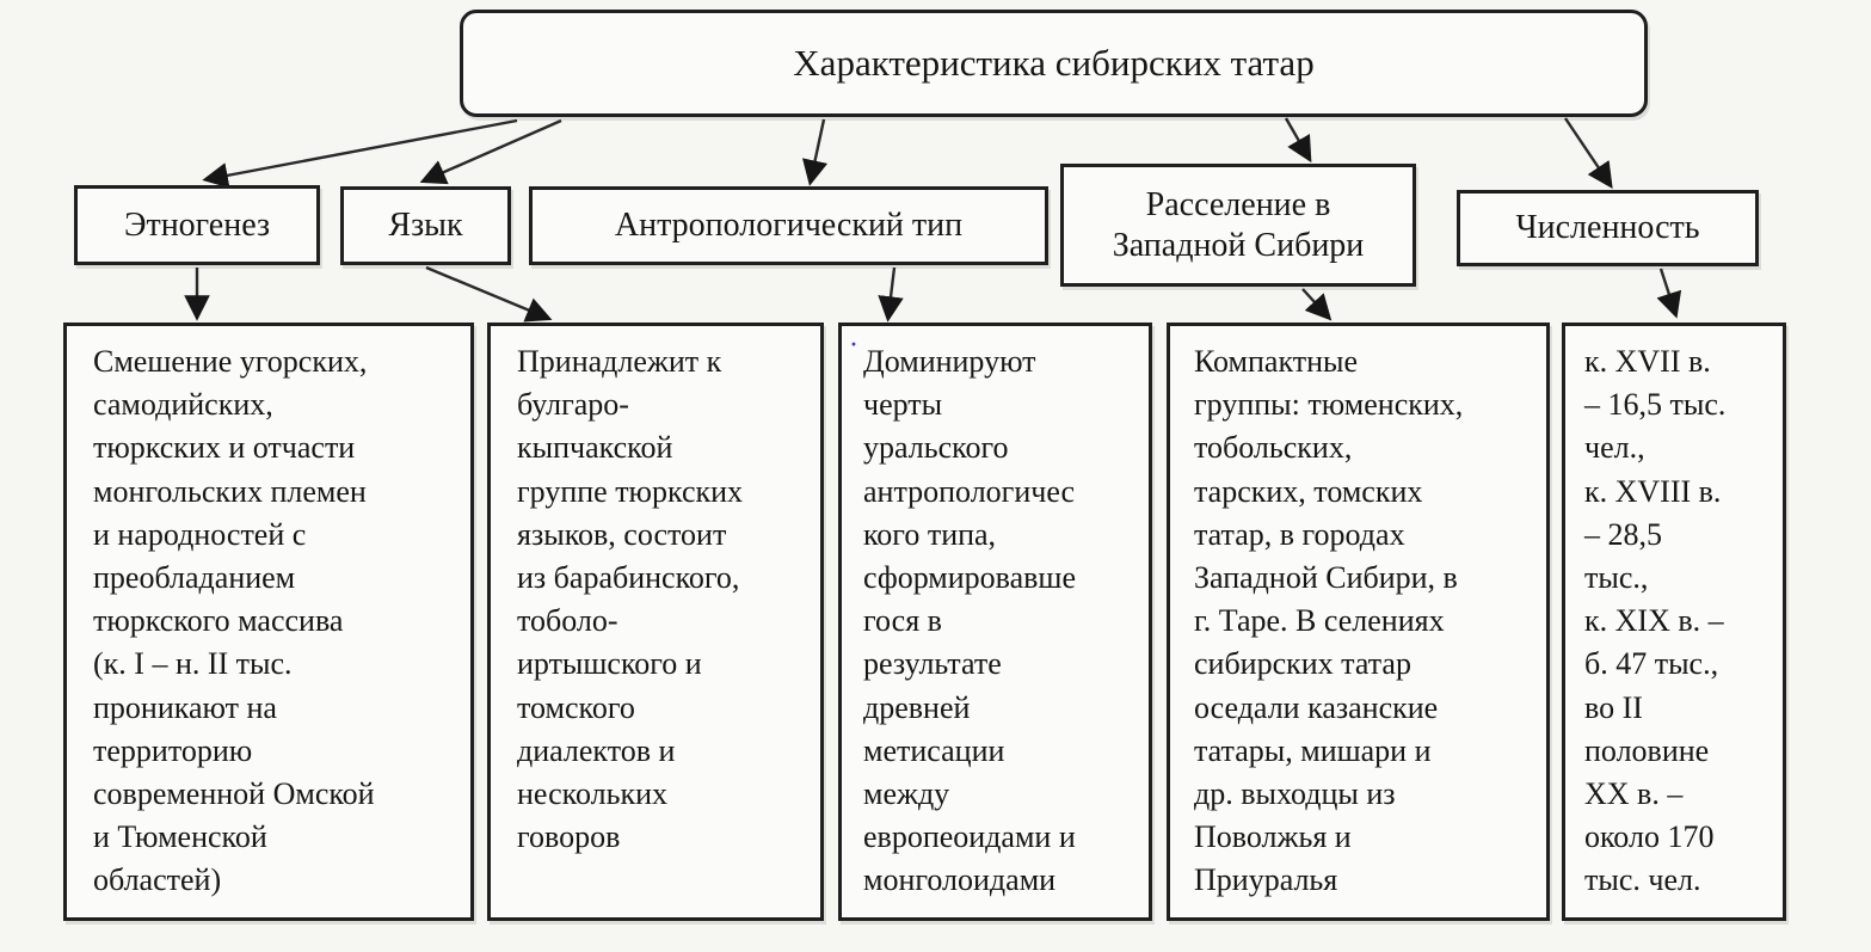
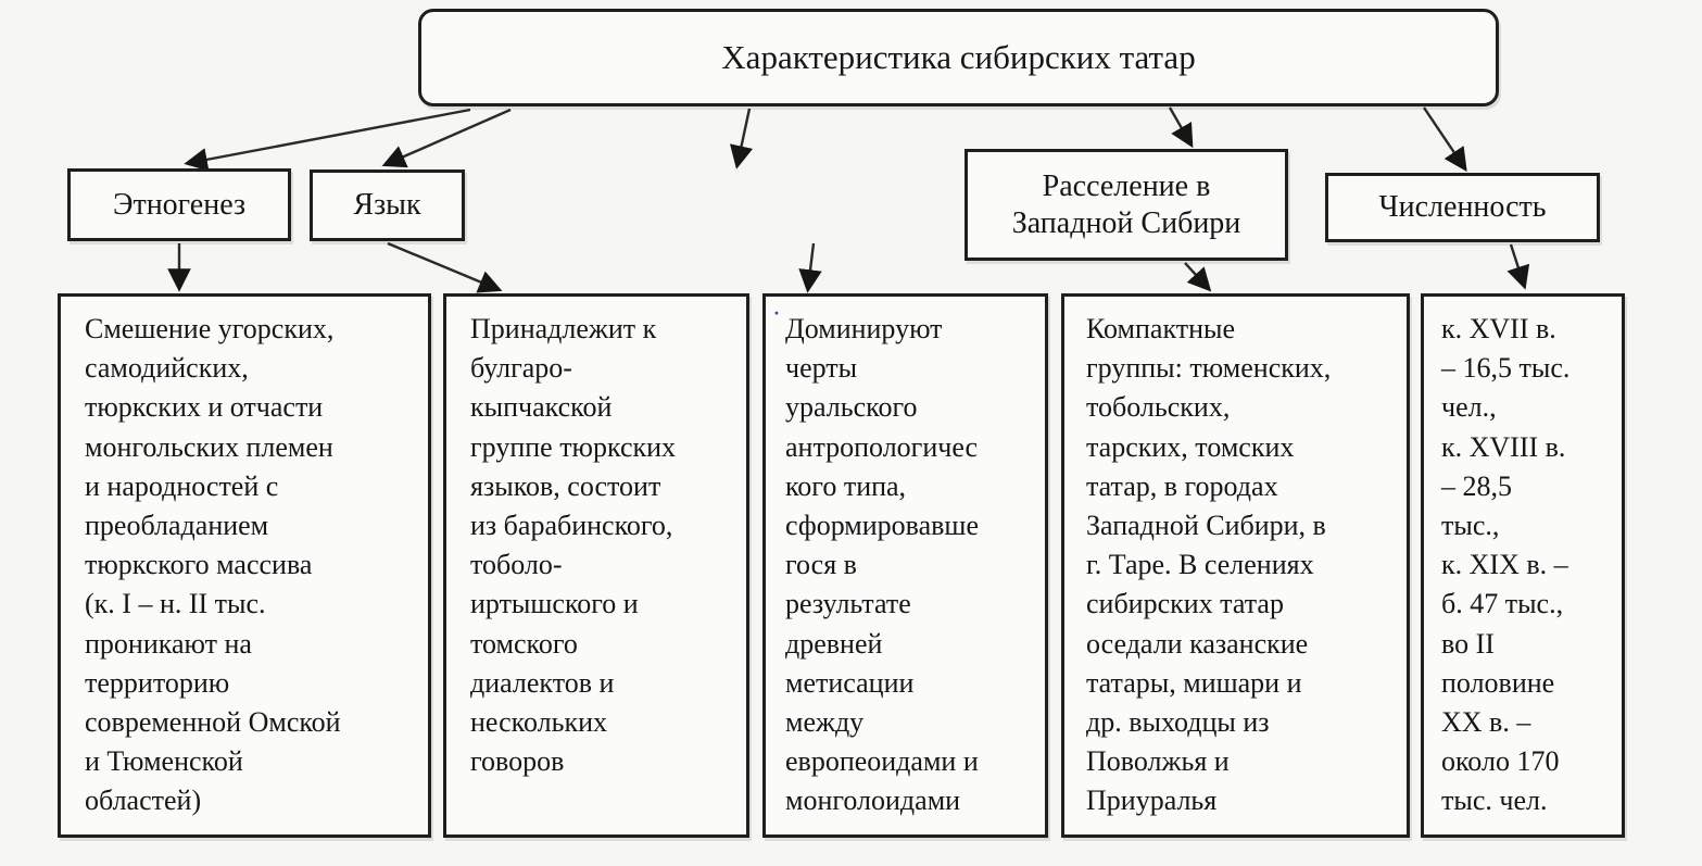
  Характеристика сибирских татар
  Этногенез
  Язык
- Антропологический тип
  Расселение в
  Западной Сибири
  Численность
  Смешение угорских,
  самодийских,
  тюркских и отчасти
  монгольских племен
  и народностей с
  преобладанием
  тюркского массива
  (к. I – н. II тыс.
  проникают на
  территорию
  современной Омской
  и Тюменской
  областей)
  Принадлежит к
  булгаро-
  кыпчакской
  группе тюркских
  языков, состоит
  из барабинского,
  тоболо-
  иртышского и
  томского
  диалектов и
  нескольких
  говоров
  Доминируют
  черты
  уральского
  антропологичес
  кого типа,
  сформировавше
  гося в
  результате
  древней
  метисации
  между
  европеоидами и
  монголоидами
  Компактные
  группы: тюменских,
  тобольских,
  тарских, томских
  татар, в городах
  Западной Сибири, в
  г. Таре. В селениях
  сибирских татар
  оседали казанские
  татары, мишари и
  др. выходцы из
  Поволжья и
  Приуралья
  к. XVII в.
  – 16,5 тыс.
  чел.,
  к. XVIII в.
  – 28,5
  тыс.,
  к. XIX в. –
  б. 47 тыс.,
  во II
  половине
  XX в. –
  около 170
  тыс. чел.
  ·
